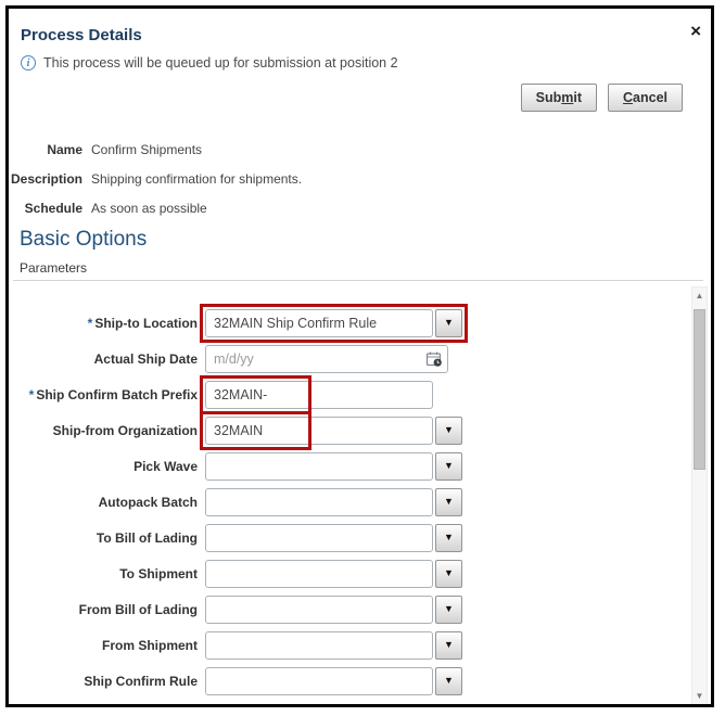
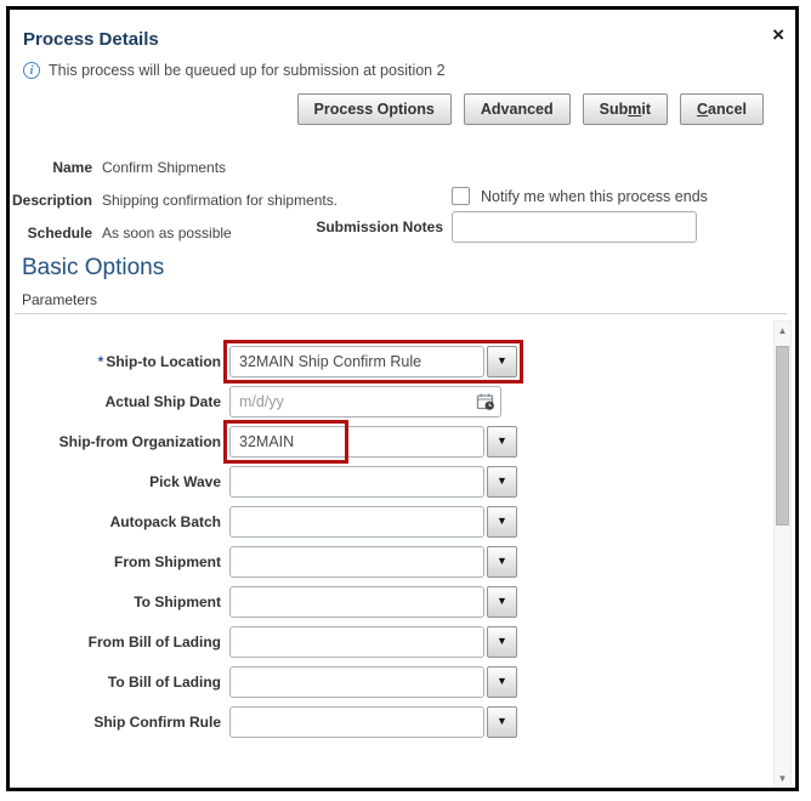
  Process Details
  ×
  i
  This process will be queued up for submission at position 2
+ Process Options
+ Advanced
  Submit
  Cancel
  Name
  Confirm Shipments
  Description
  Shipping confirmation for shipments.
  Schedule
  As soon as possible
+ Notify me when this process ends
+ Submission Notes
  Basic Options
  Parameters
  * Ship-to Location
  32MAIN Ship Confirm Rule
  ▼
  Actual Ship Date
  m/d/yy
- * Ship Confirm Batch Prefix
- 32MAIN-
  Ship-from Organization
  32MAIN
  ▼
  Pick Wave
  ▼
  Autopack Batch
  ▼
- To Bill of Lading
+ From Shipment
  ▼
  To Shipment
  ▼
  From Bill of Lading
  ▼
- From Shipment
+ To Bill of Lading
  ▼
  Ship Confirm Rule
  ▼
  ▲
  ▼
